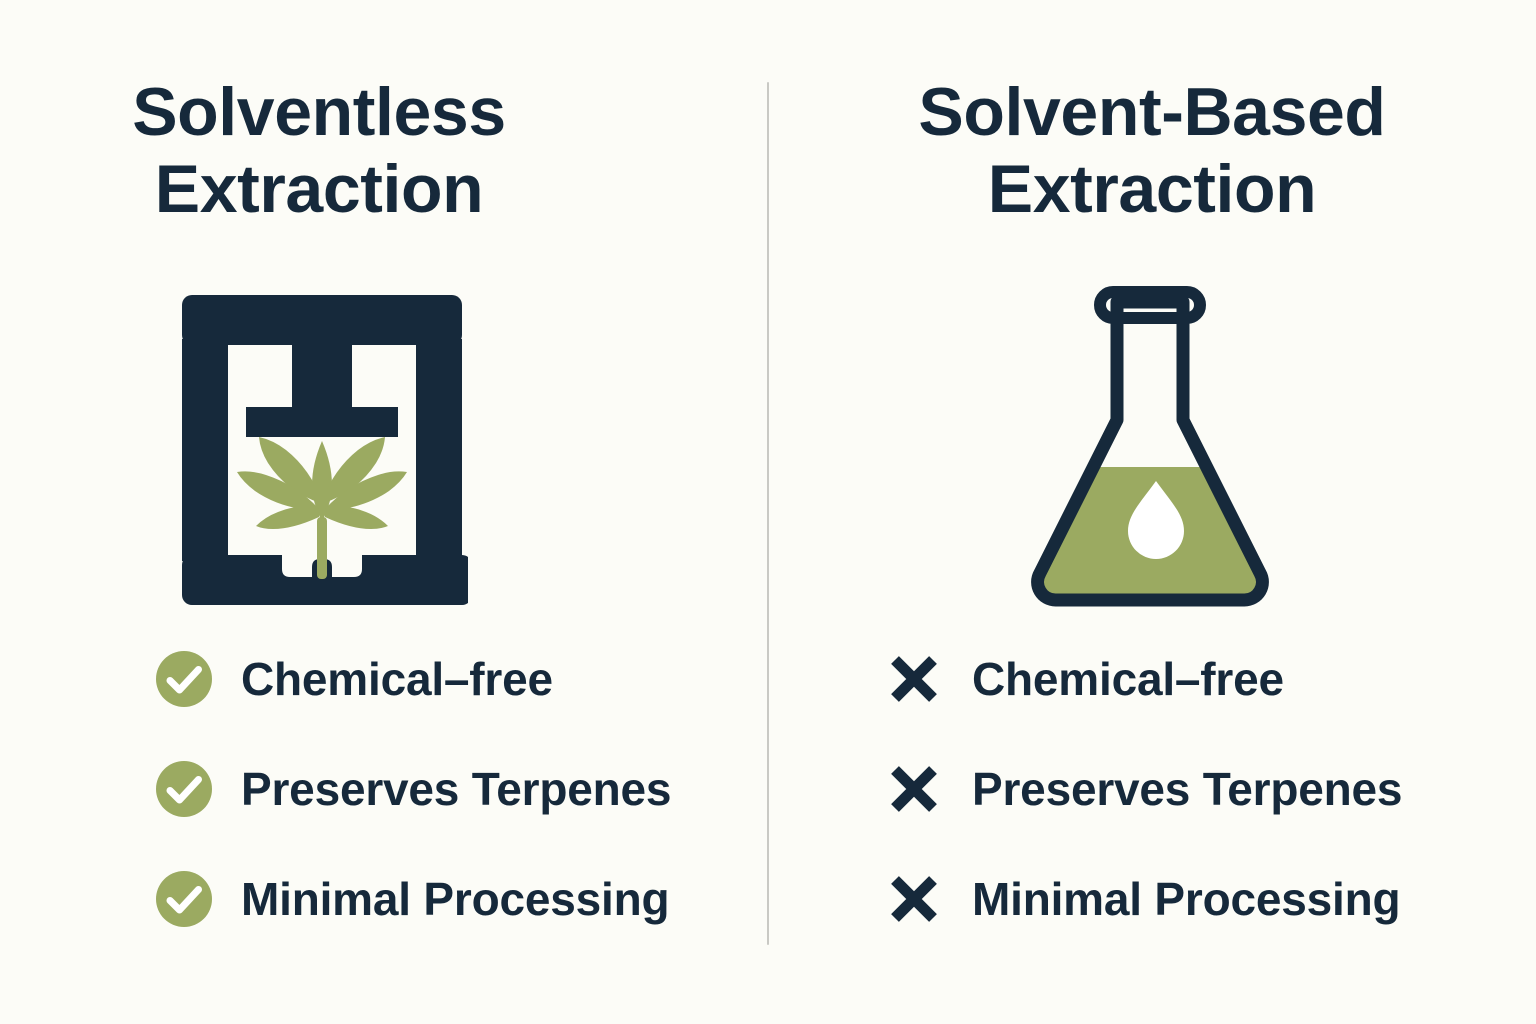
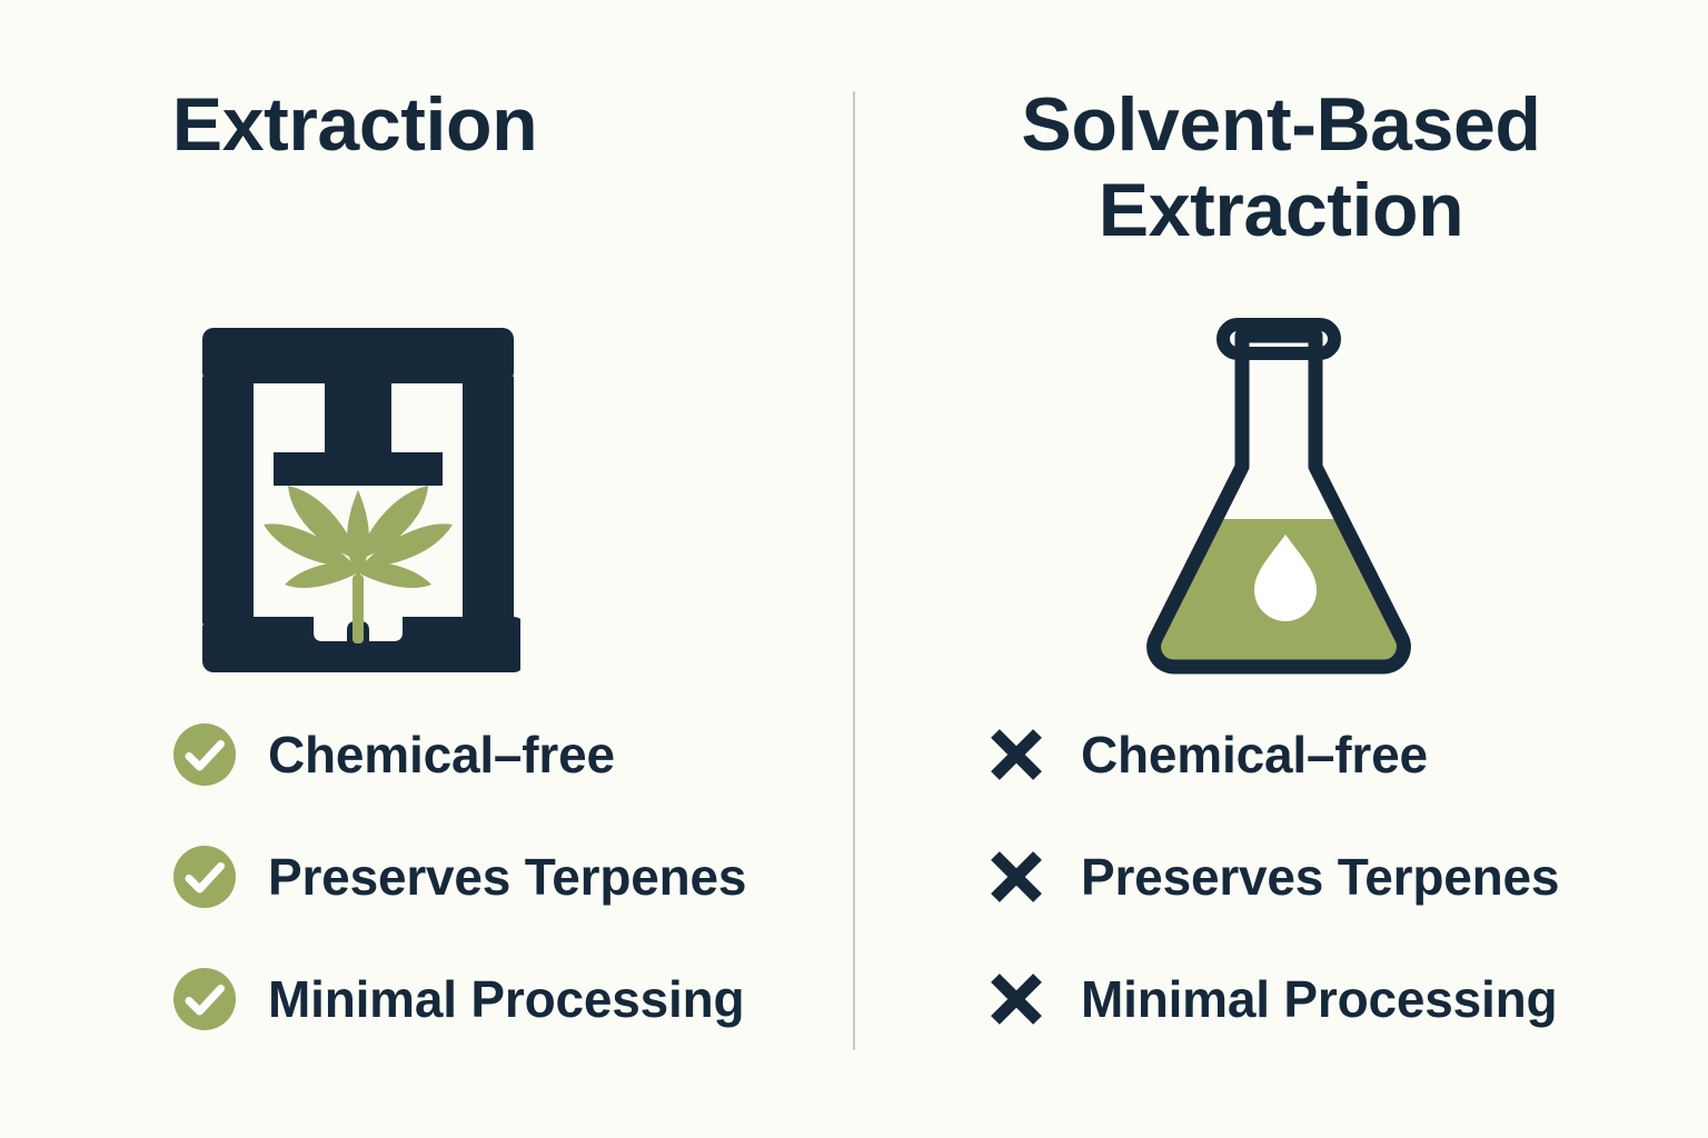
- Solventless
  Extraction
  Chemical–free
  Preserves Terpenes
  Minimal Processing
  Solvent-Based
  Extraction
  Chemical–free
  Preserves Terpenes
  Minimal Processing
